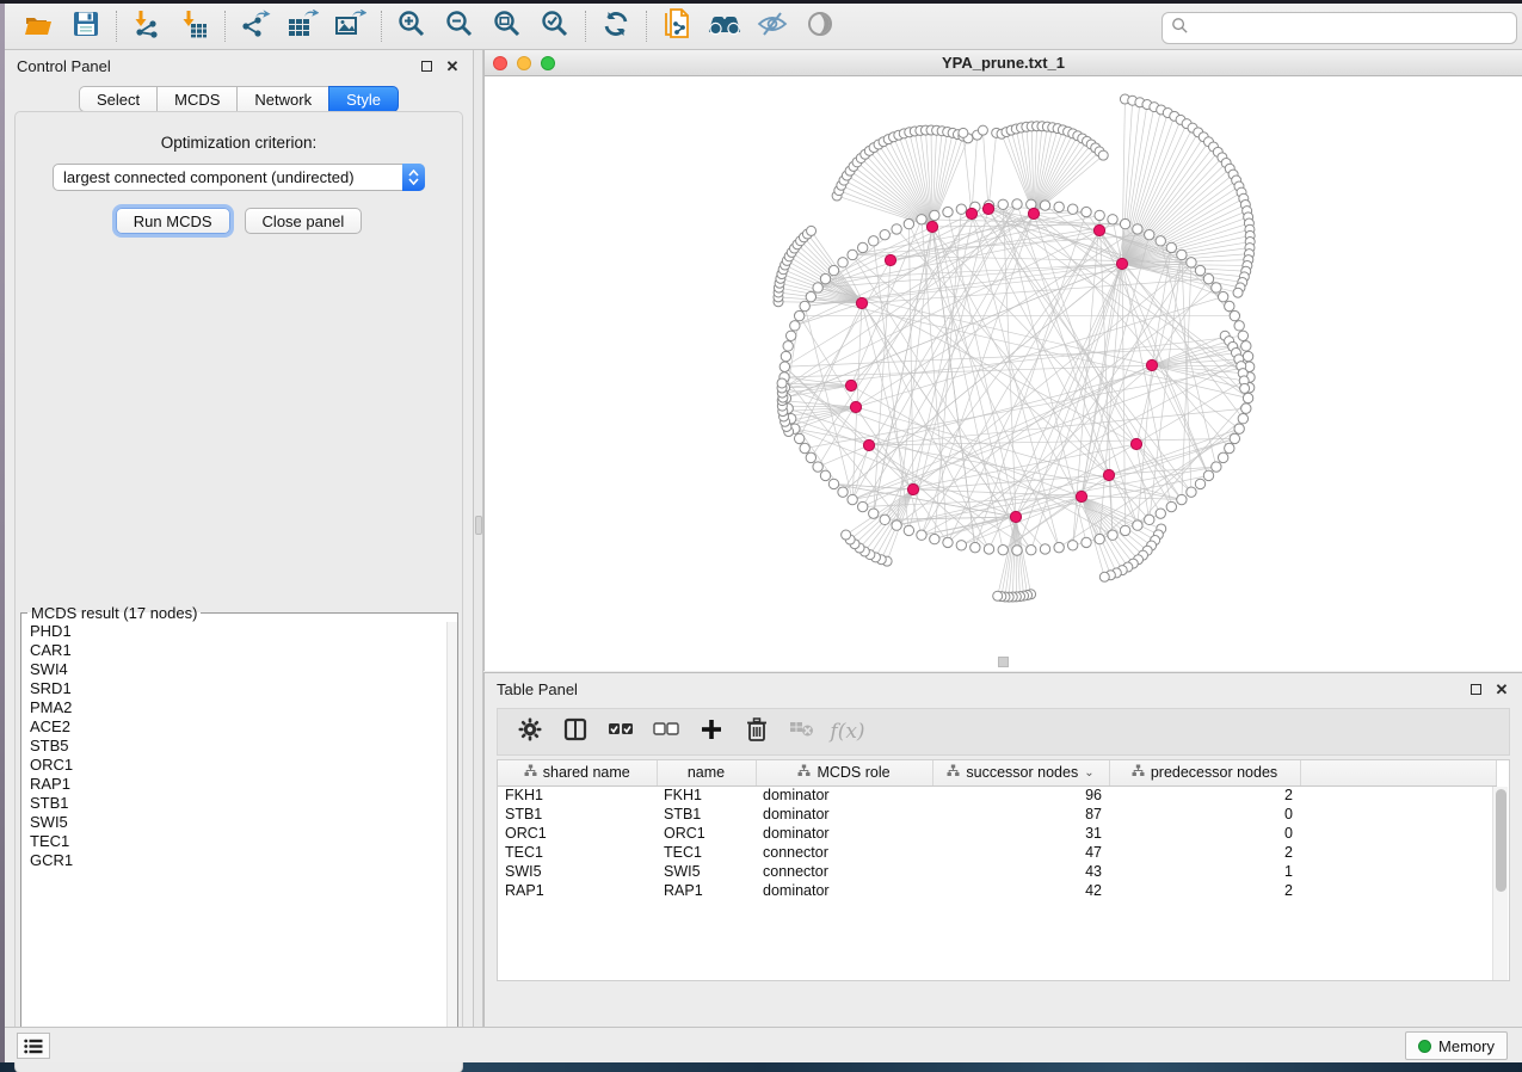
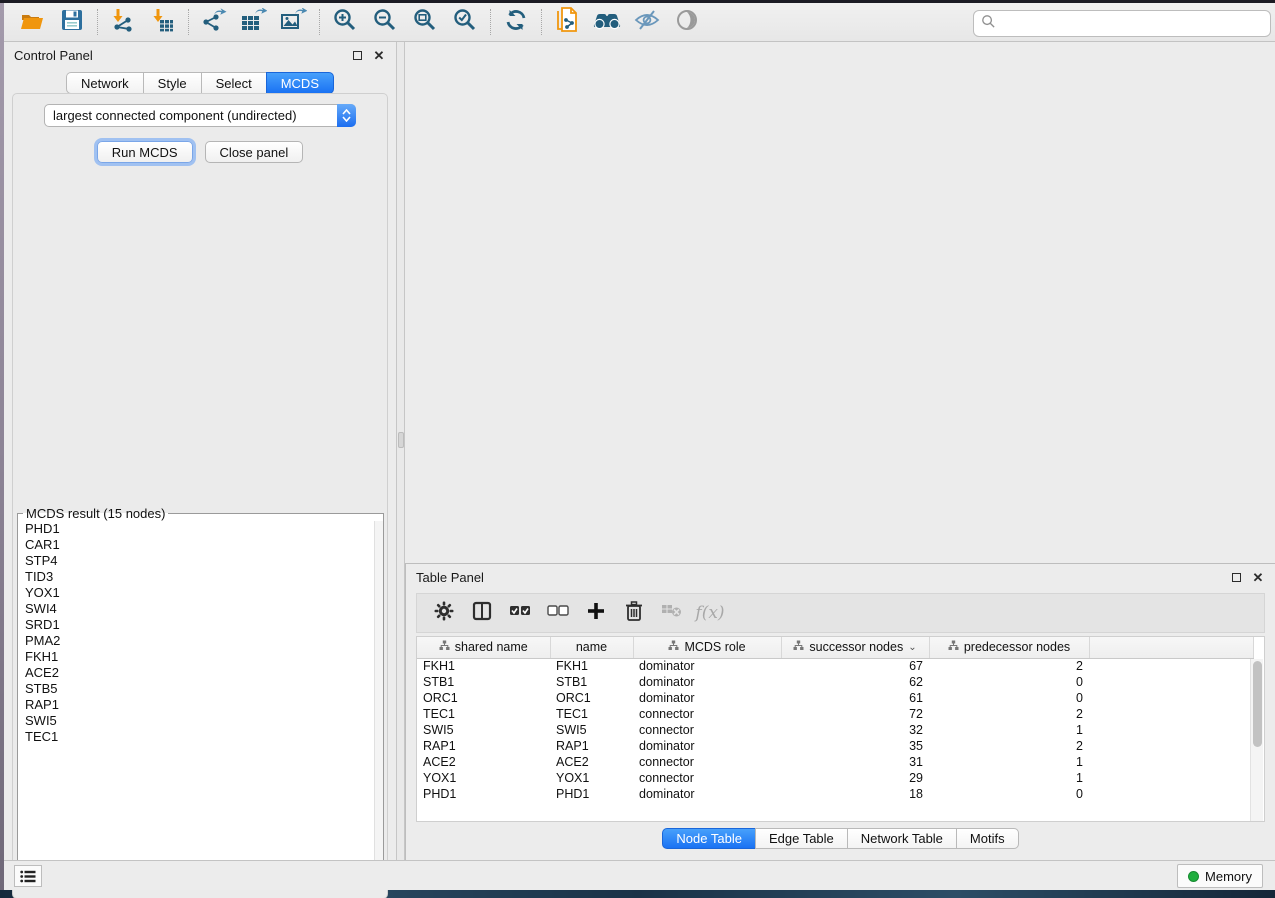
  Control Panel
  ✕
- Select
+ Network
- MCDS
+ Style
- Network
+ Select
- Style
+ MCDS
- Optimization criterion:
  largest connected component (undirected)
  Run MCDS
  Close panel
- MCDS result (17 nodes)
+ MCDS result (15 nodes)
  PHD1
  CAR1
+ STP4
+ TID3
+ YOX1
  SWI4
  SRD1
  PMA2
+ FKH1
  ACE2
  STB5
- ORC1
  RAP1
- STB1
  SWI5
  TEC1
- GCR1
- YPA_prune.txt_1
  Table Panel
  ✕
  f(x)
  shared name	name	MCDS role	successor nodes ⌄	predecessor nodes
- FKH1	FKH1	dominator	96	2
+ FKH1	FKH1	dominator	67	2
- STB1	STB1	dominator	87	0
+ STB1	STB1	dominator	62	0
- ORC1	ORC1	dominator	31	0
+ ORC1	ORC1	dominator	61	0
- TEC1	TEC1	connector	47	2
+ TEC1	TEC1	connector	72	2
- SWI5	SWI5	connector	43	1
+ SWI5	SWI5	connector	32	1
- RAP1	RAP1	dominator	42	2
+ RAP1	RAP1	dominator	35	2
+ ACE2	ACE2	connector	31	1
+ YOX1	YOX1	connector	29	1
+ PHD1	PHD1	dominator	18	0
+ Node Table
+ Edge Table
+ Network Table
+ Motifs
  Memory
